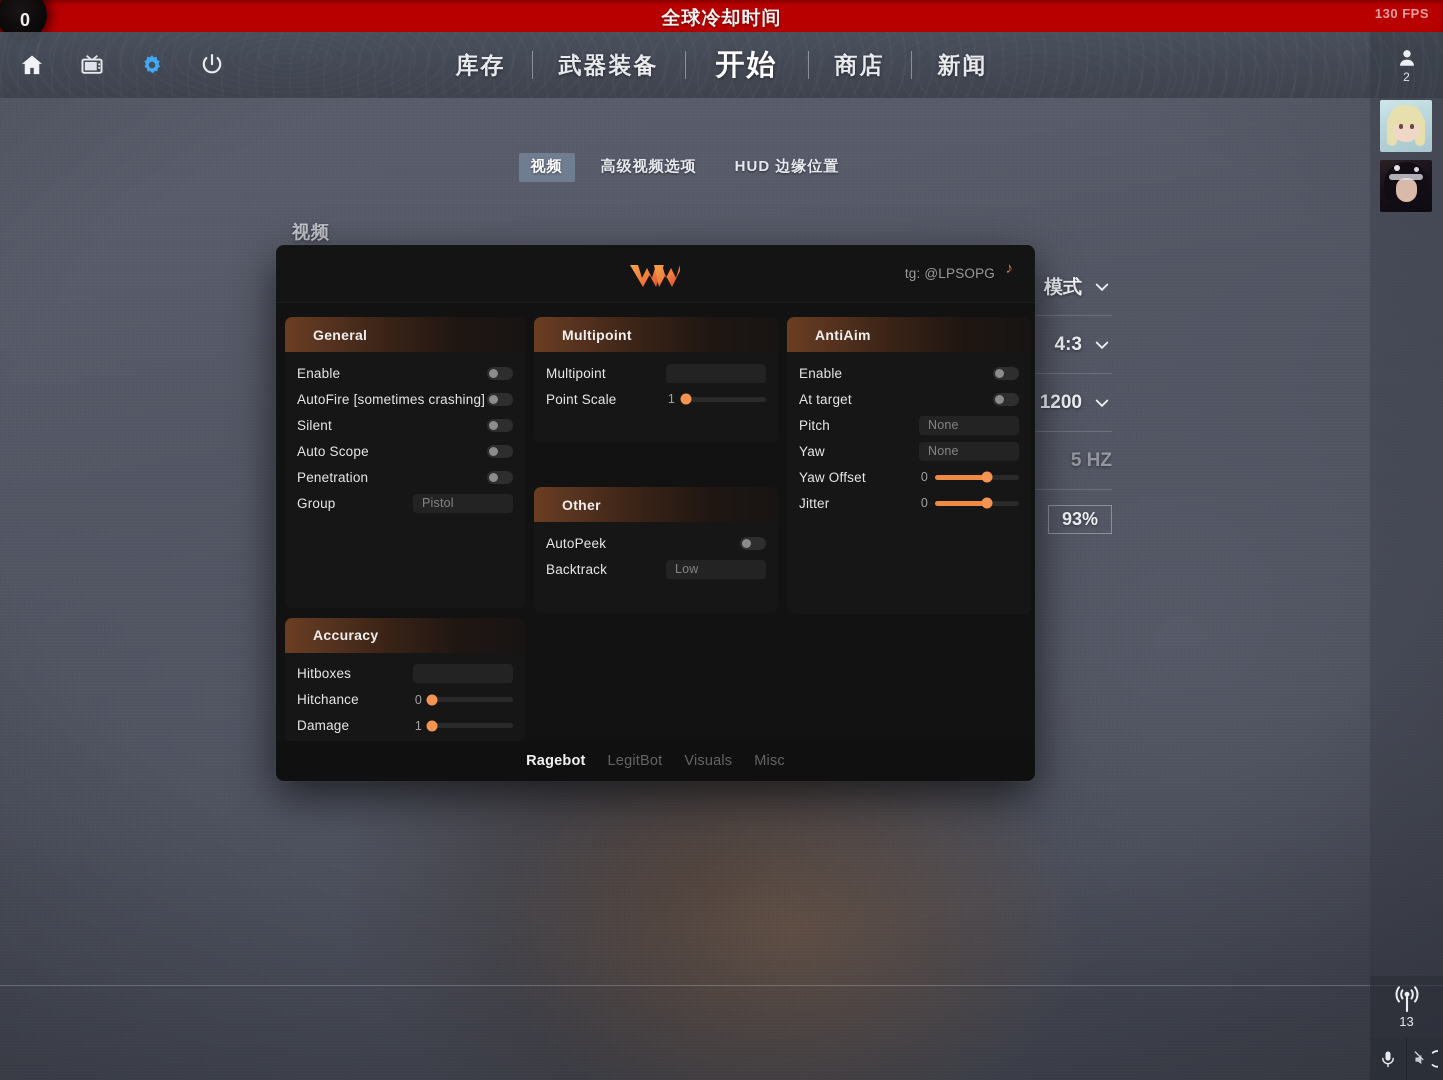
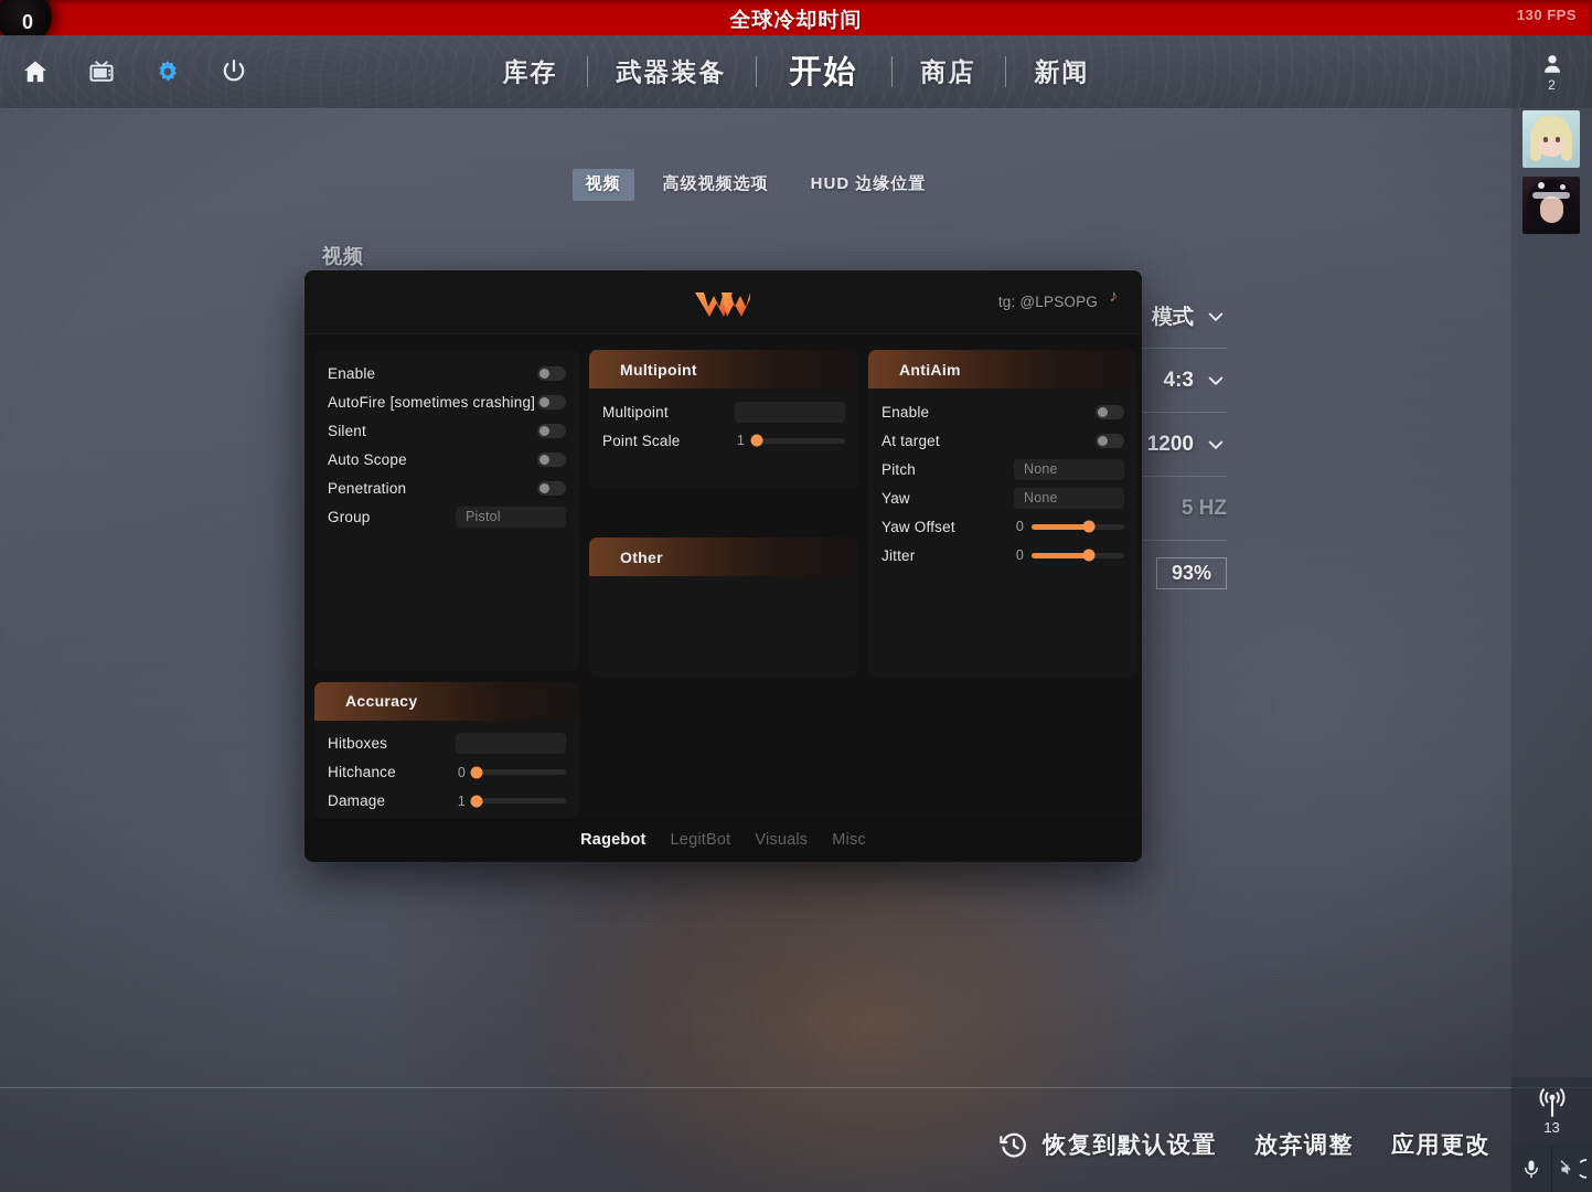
  全球冷却时间
  130 FPS
  0
  13
  视频
  高级视频选项
  HUD 边缘位置
  视频
  模式
  4:3
  1200
  5 HZ
  93%
+ 恢复到默认设置
+ 放弃调整
+ 应用更改
  tg: @LPSOPG
  ♪
- General
  Enable
  AutoFire [sometimes crashing]
  Silent
  Auto Scope
  Penetration
  Group
  Pistol
  Accuracy
  Hitboxes
  Hitchance
  0
  Damage
  1
  Multipoint
  Multipoint
  Point Scale
  1
  Other
- AutoPeek
- Backtrack
- Low
  AntiAim
  Enable
  At target
  Pitch
  None
  Yaw
  None
  Yaw Offset
  0
  Jitter
  0
  Ragebot
  LegitBot
  Visuals
  Misc
